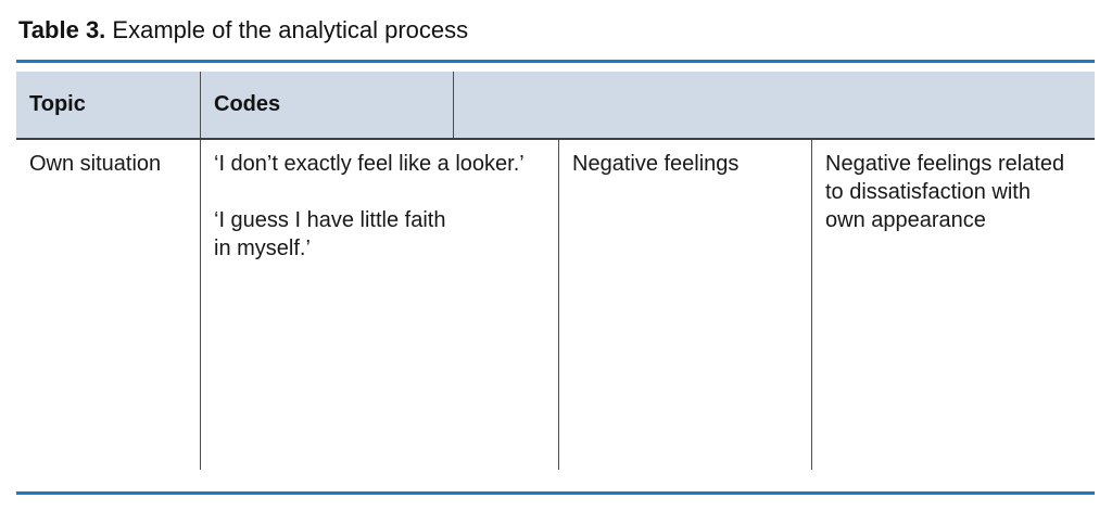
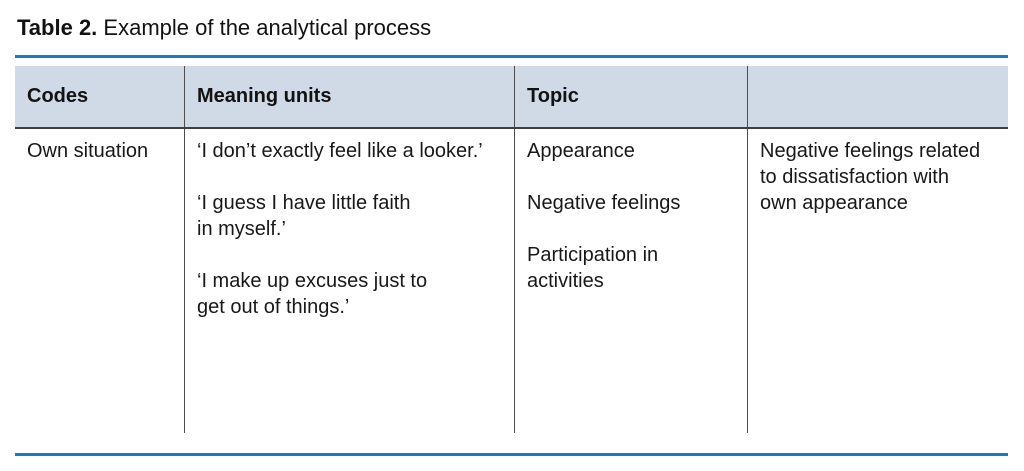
- Table 3. Example of the analytical process
+ Table 2. Example of the analytical process
- Topic
+ Codes
+ Meaning units
- Codes
+ Topic
  Own situation
  ‘I don’t exactly feel like a looker.’
  ‘I guess I have little faith
  in myself.’
+ ‘I make up excuses just to
+ get out of things.’
+ Appearance
  Negative feelings
+ Participation in
+ activities
  Negative feelings related
  to dissatisfaction with
  own appearance
